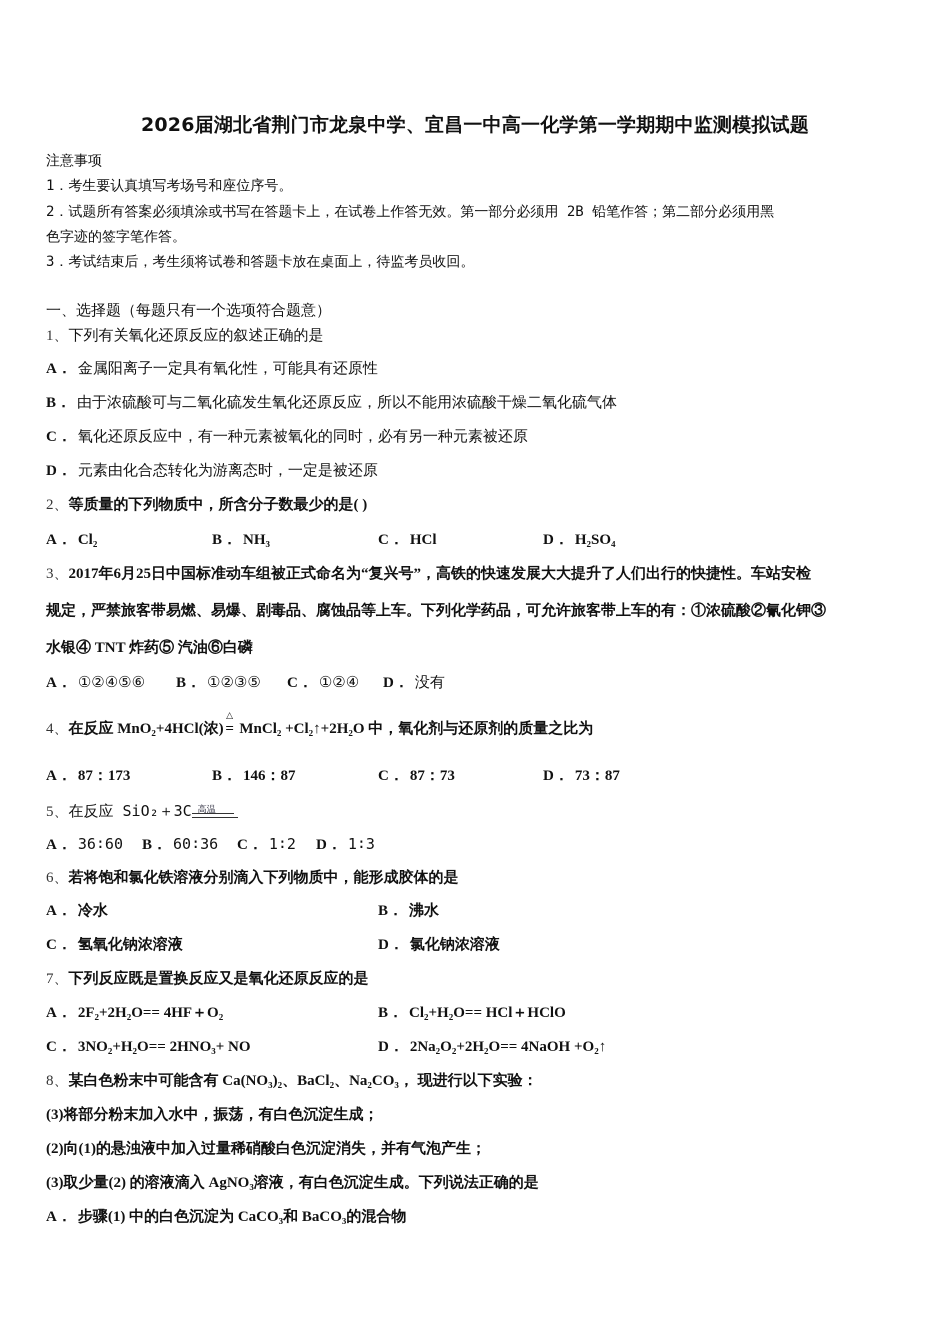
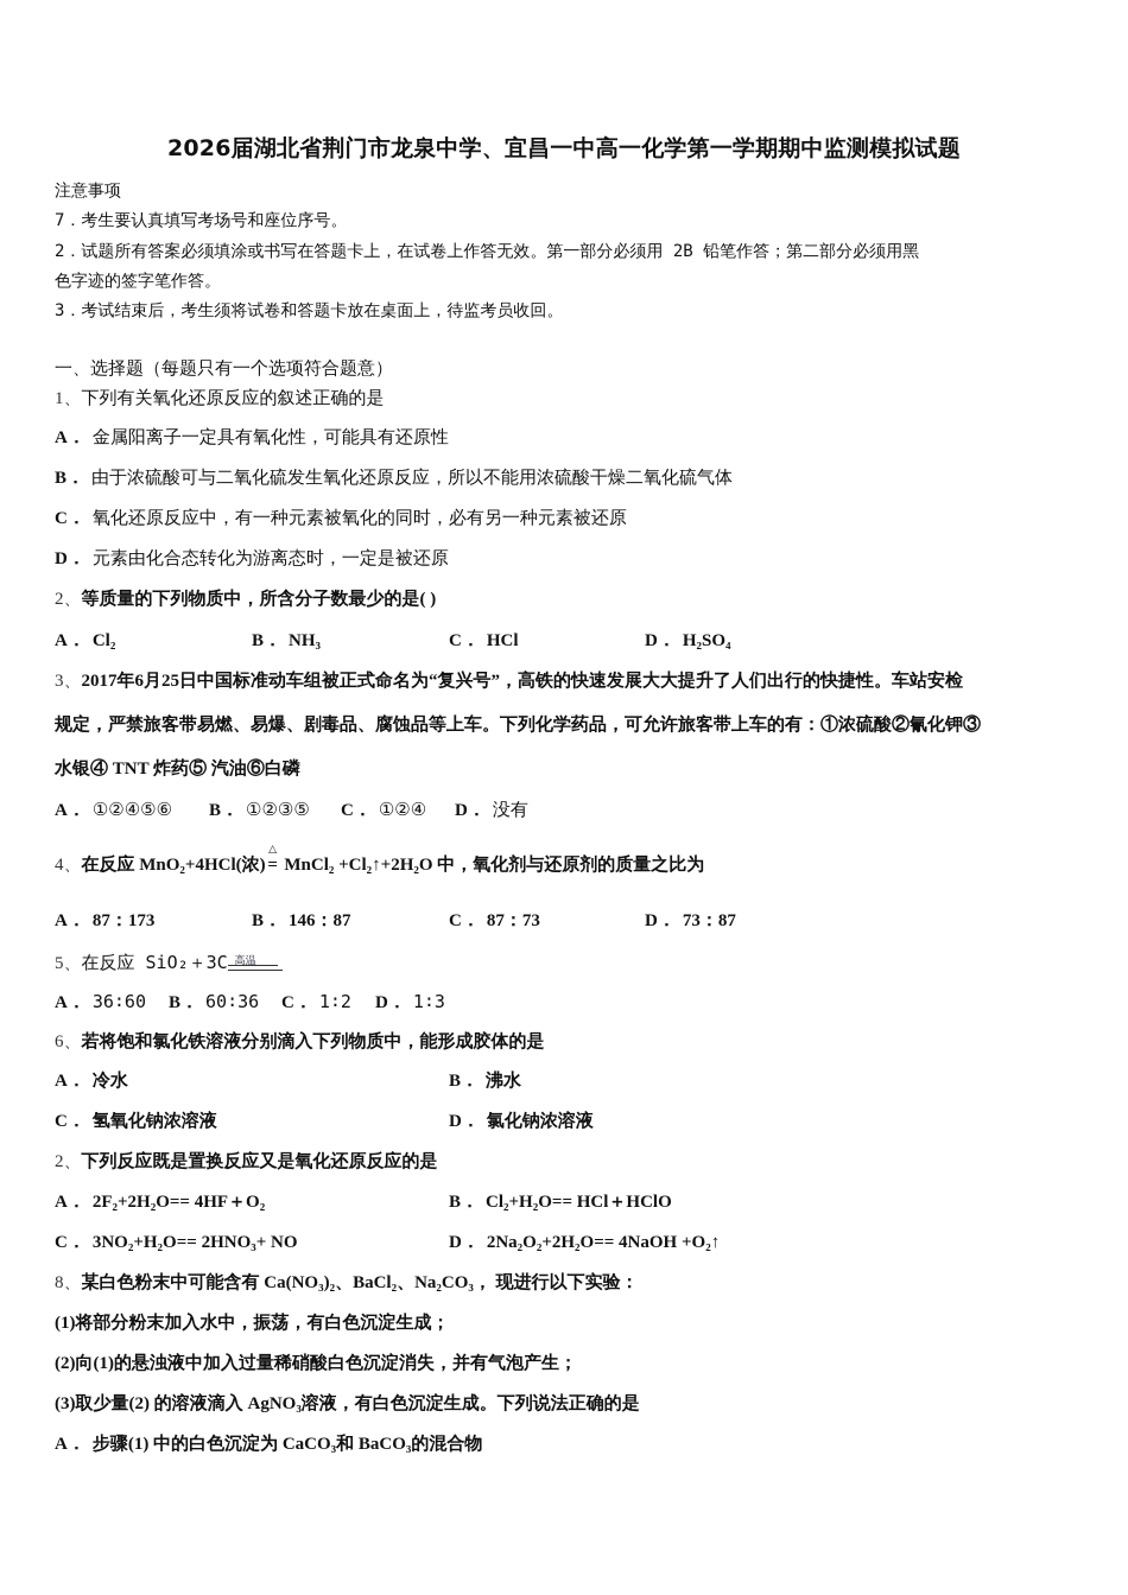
  2026届湖北省荆门市龙泉中学、宜昌一中高一化学第一学期期中监测模拟试题
  注意事项
- 1．考生要认真填写考场号和座位序号。
+ 7．考生要认真填写考场号和座位序号。
  2．试题所有答案必须填涂或书写在答题卡上，在试卷上作答无效。第一部分必须用 2B 铅笔作答；第二部分必须用黑
  色字迹的签字笔作答。
  3．考试结束后，考生须将试卷和答题卡放在桌面上，待监考员收回。
  一、选择题（每题只有一个选项符合题意）
  1、下列有关氧化还原反应的叙述正确的是
  A． 金属阳离子一定具有氧化性，可能具有还原性
  B． 由于浓硫酸可与二氧化硫发生氧化还原反应，所以不能用浓硫酸干燥二氧化硫气体
  C． 氧化还原反应中，有一种元素被氧化的同时，必有另一种元素被还原
  D． 元素由化合态转化为游离态时，一定是被还原
  2、等质量的下列物质中，所含分子数最少的是( )
  A． Cl₂
  B． NH₃
  C． HCl
  D． H₂SO₄
  3、2017年6月25日中国标准动车组被正式命名为“复兴号”，高铁的快速发展大大提升了人们出行的快捷性。车站安检
  规定，严禁旅客带易燃、易爆、剧毒品、腐蚀品等上车。下列化学药品，可允许旅客带上车的有：①浓硫酸②氰化钾③
  水银④ TNT 炸药⑤ 汽油⑥白磷
  A． ①②④⑤⑥
  B． ①②③⑤
  C． ①②④
  D． 没有
  4、在反应 MnO₂+4HCl(浓)
  △
  = MnCl₂ +Cl₂↑+2H₂O 中，氧化剂与还原剂的质量之比为
  A． 87：173
  B． 146：87
  C． 87：73
  D． 73：87
  5、在反应 SiO₂＋3C
  高温
  A． 36∶60
  B． 60∶36
  C． 1∶2
  D． 1∶3
  6、若将饱和氯化铁溶液分别滴入下列物质中，能形成胶体的是
  A． 冷水
  B． 沸水
  C． 氢氧化钠浓溶液
  D． 氯化钠浓溶液
- 7、下列反应既是置换反应又是氧化还原反应的是
+ 2、下列反应既是置换反应又是氧化还原反应的是
  A． 2F₂+2H₂O== 4HF＋O₂
  B． Cl₂+H₂O== HCl＋HClO
  C． 3NO₂+H₂O== 2HNO₃+ NO
  D． 2Na₂O₂+2H₂O== 4NaOH +O₂↑
  8、某白色粉末中可能含有 Ca(NO₃)₂、BaCl₂、Na₂CO₃， 现进行以下实验：
- (3)将部分粉末加入水中，振荡，有白色沉淀生成；
+ (1)将部分粉末加入水中，振荡，有白色沉淀生成；
  (2)向(1)的悬浊液中加入过量稀硝酸白色沉淀消失，并有气泡产生；
  (3)取少量(2) 的溶液滴入 AgNO₃溶液，有白色沉淀生成。下列说法正确的是
  A． 步骤(1) 中的白色沉淀为 CaCO₃和 BaCO₃的混合物
